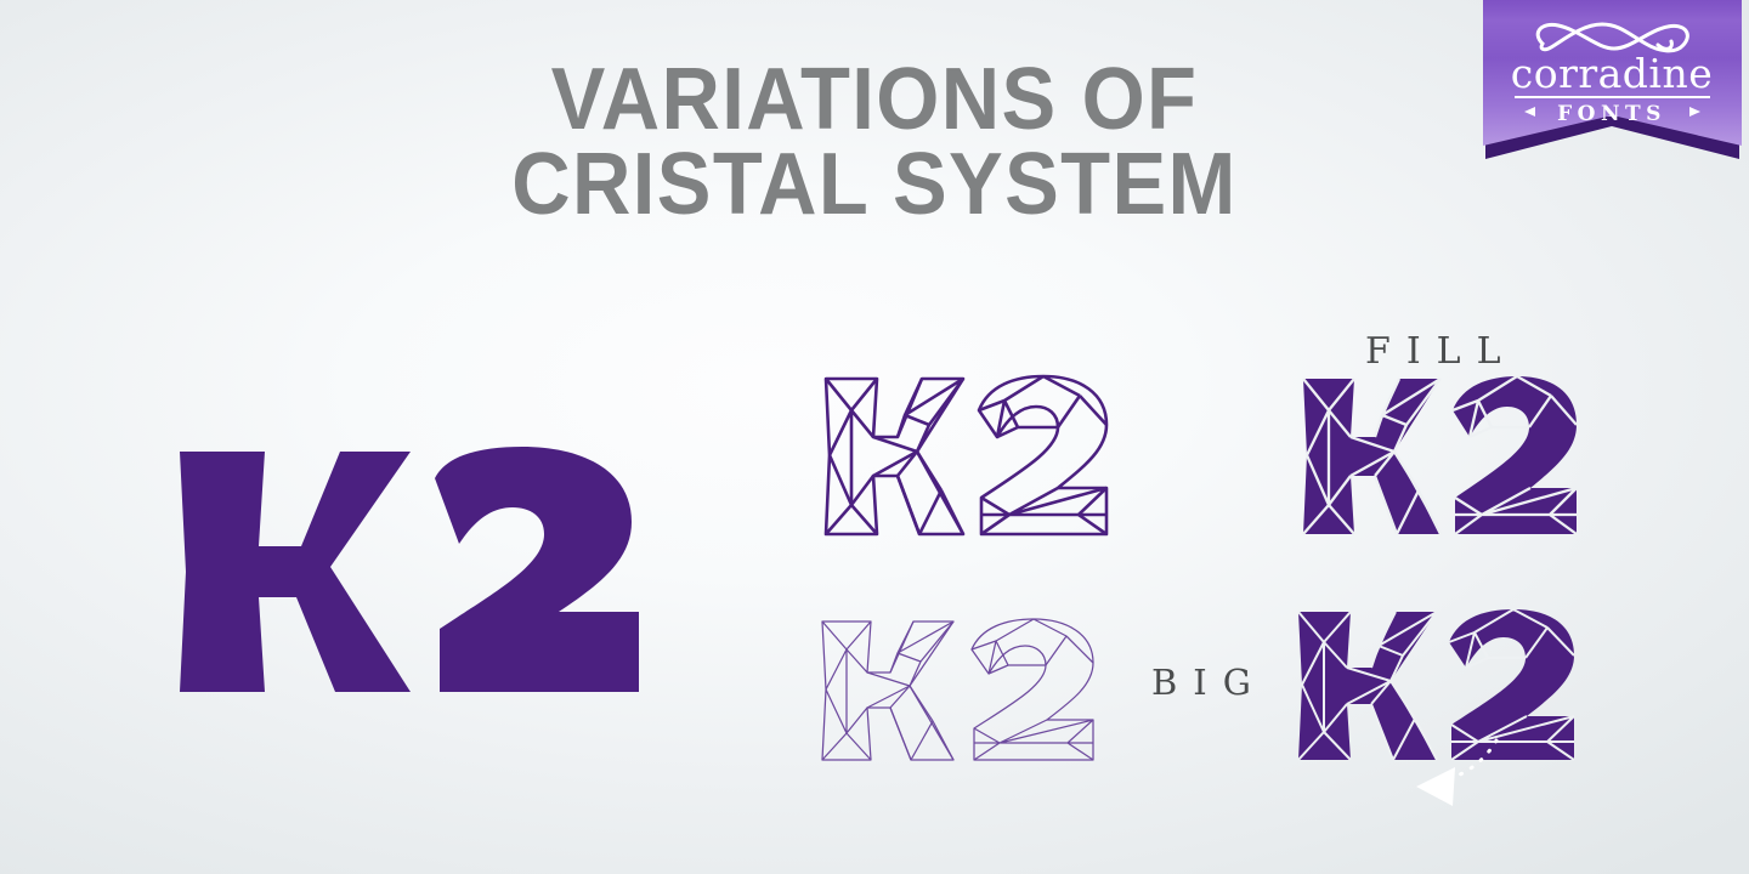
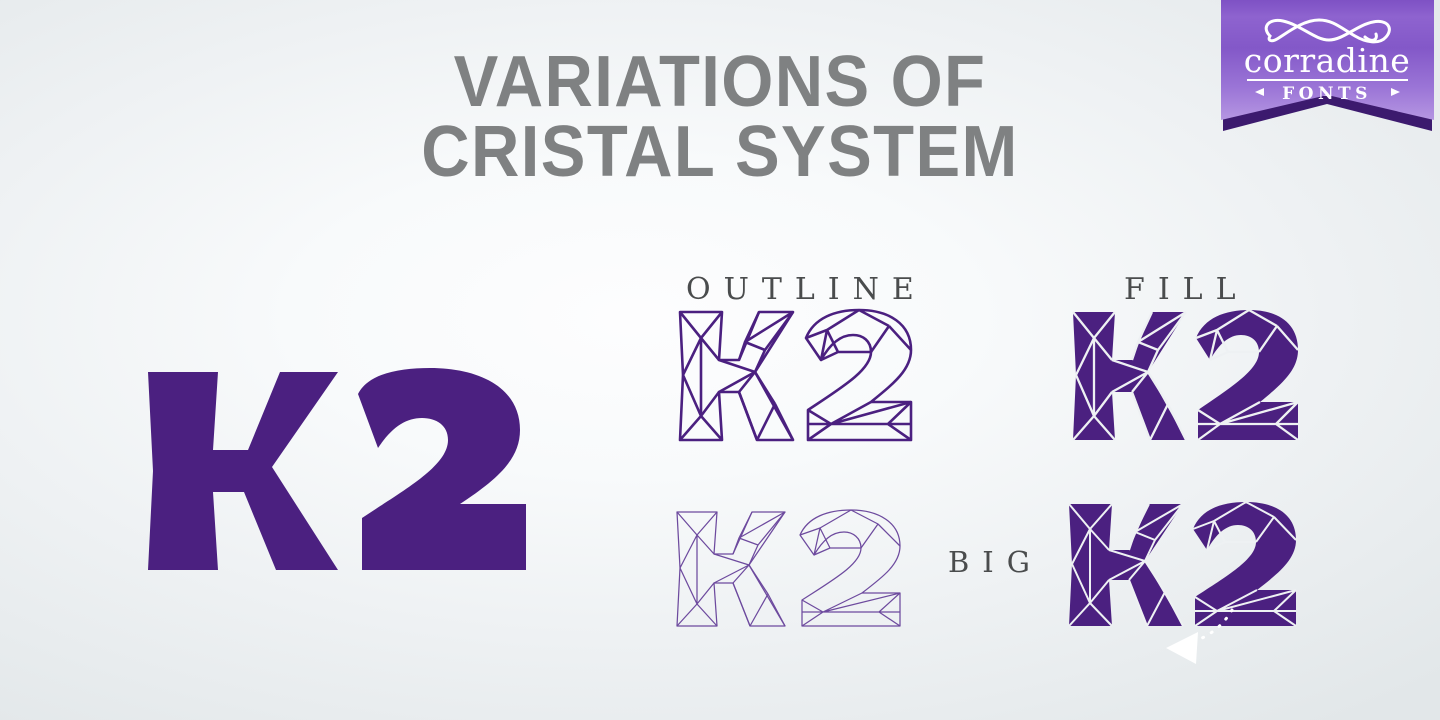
  VARIATIONS OF
  CRISTAL SYSTEM
  corradine
  FONTS
+ OUTLINE
  FILL
  BIG
